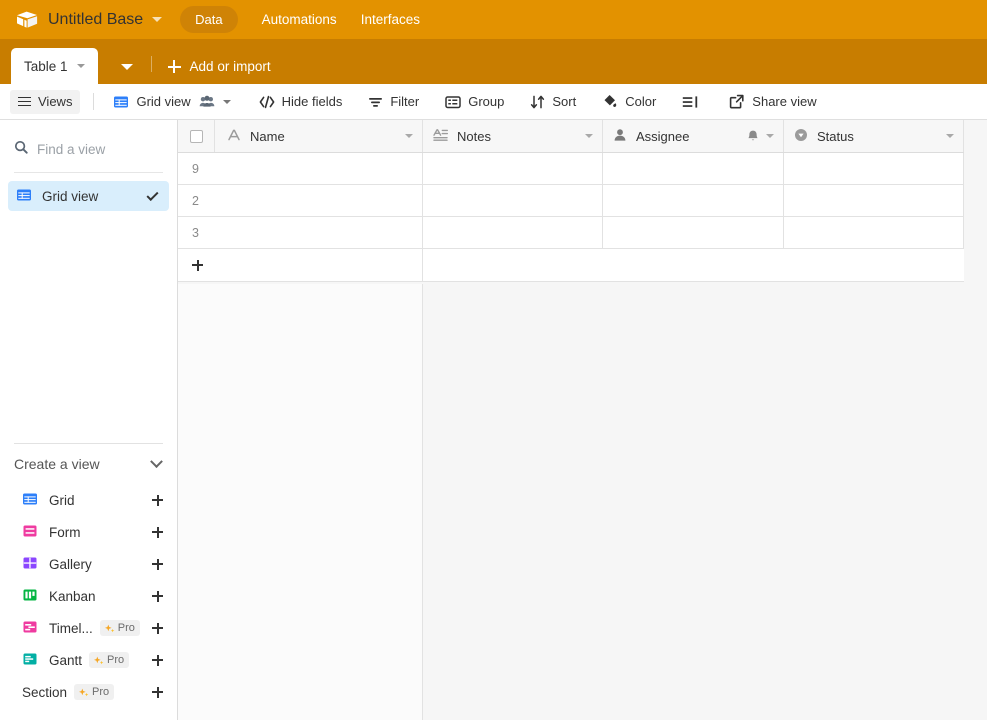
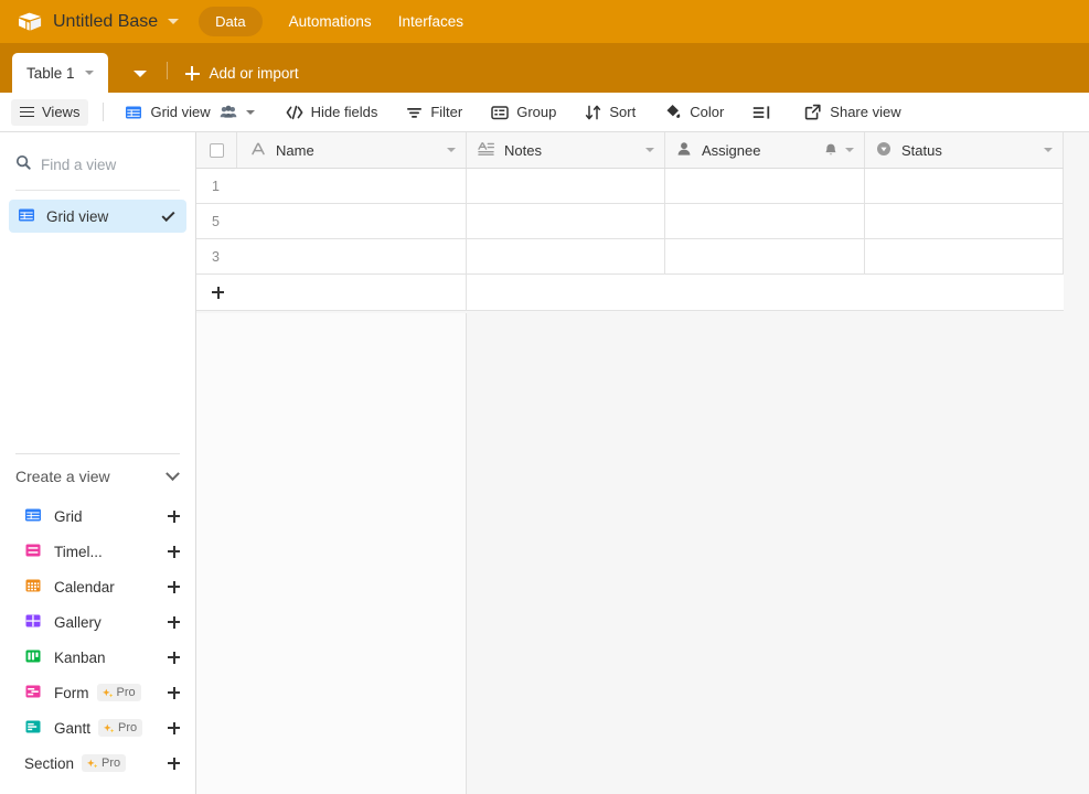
  Untitled Base
  Data
  Automations
  Interfaces
  Table 1
  Add or import
  Views
  Grid view
  Hide fields
  Filter
  Group
  Sort
  Color
  Share view
  Find a view
  Grid view
  Create a view
  Grid
- Form
+ Timel...
+ Calendar
  Gallery
  Kanban
- Timel...
+ Form
  Pro
  Gantt
  Pro
  Section
  Pro
  Name
  Notes
  Assignee
  Status
- 9
+ 1
- 2
+ 5
  3
